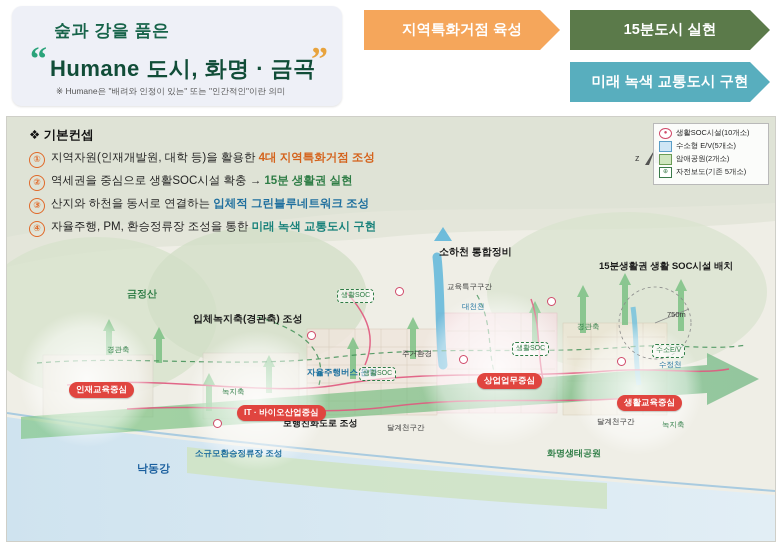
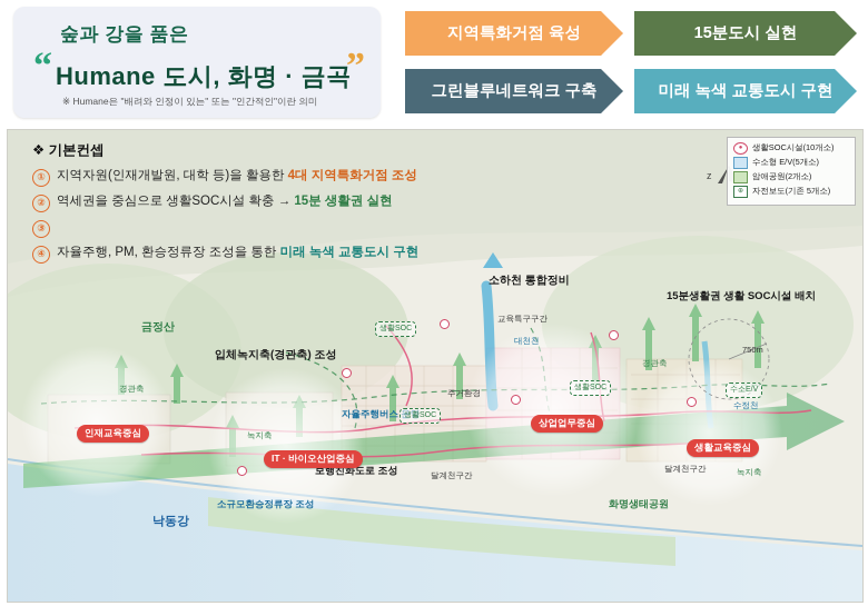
  “
  ”
  숲과 강을 품은
  Humane 도시, 화명 · 금곡
  ※ Humane은 "배려와 인정이 있는" 또는 "인간적인"이란 의미
  지역특화거점 육성
  15분도시 실현
+ 그린블루네트워크 구축
  미래 녹색 교통도시 구현
  z
  ❖ 기본컨셉
  ①
  지역자원(인재개발원, 대학 등)을 활용한 4대 지역특화거점 조성
  ②
  역세권을 중심으로 생활SOC시설 확충 → 15분 생활권 실현
  ③
- 산지와 하천을 동서로 연결하는 입체적 그린블루네트워크 조성
  ④
  자율주행, PM, 환승정류장 조성을 통한 미래 녹색 교통도시 구현
  생활SOC시설(10개소)
  수소형 E/V(5개소)
  암애공원(2개소)
  자전보도(기존 5개소)
  소하천 통합정비
  15분생활권 생활 SOC시설 배치
  금정산
  입체녹지축(경관축) 조성
  자율주행버스 운영
  보행친화도로 조성
  소규모환승정류장 조성
  낙동강
  화명생태공원
  750m
  경관축
  녹지축
  녹지축
  경관축
  대천천
  교육특구구간
  주거환경
  달계천구간
  달계천구간
  수정천
  인재교육중심
  IT · 바이오산업중심
  상업업무중심
  생활교육중심
